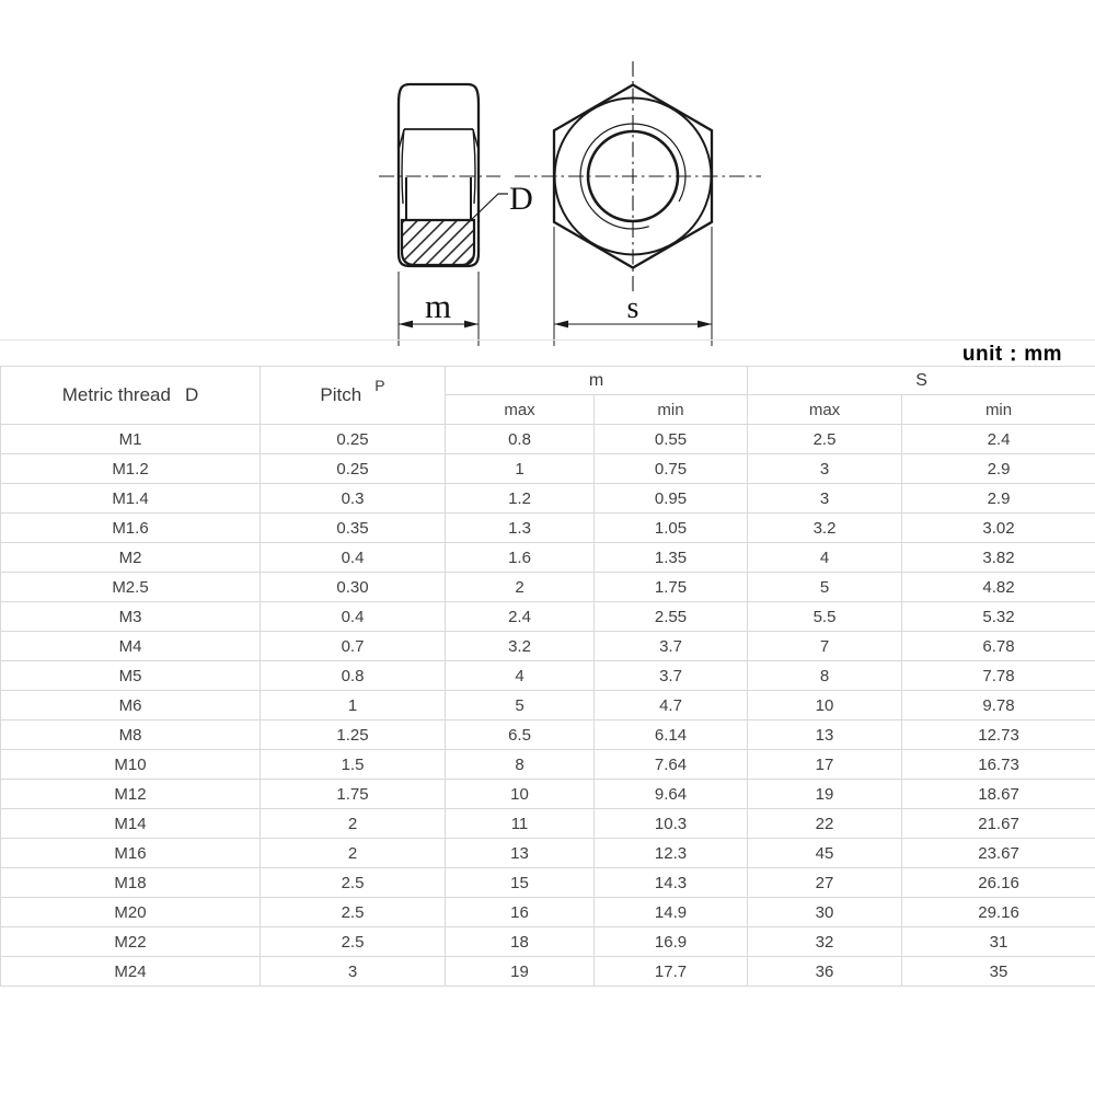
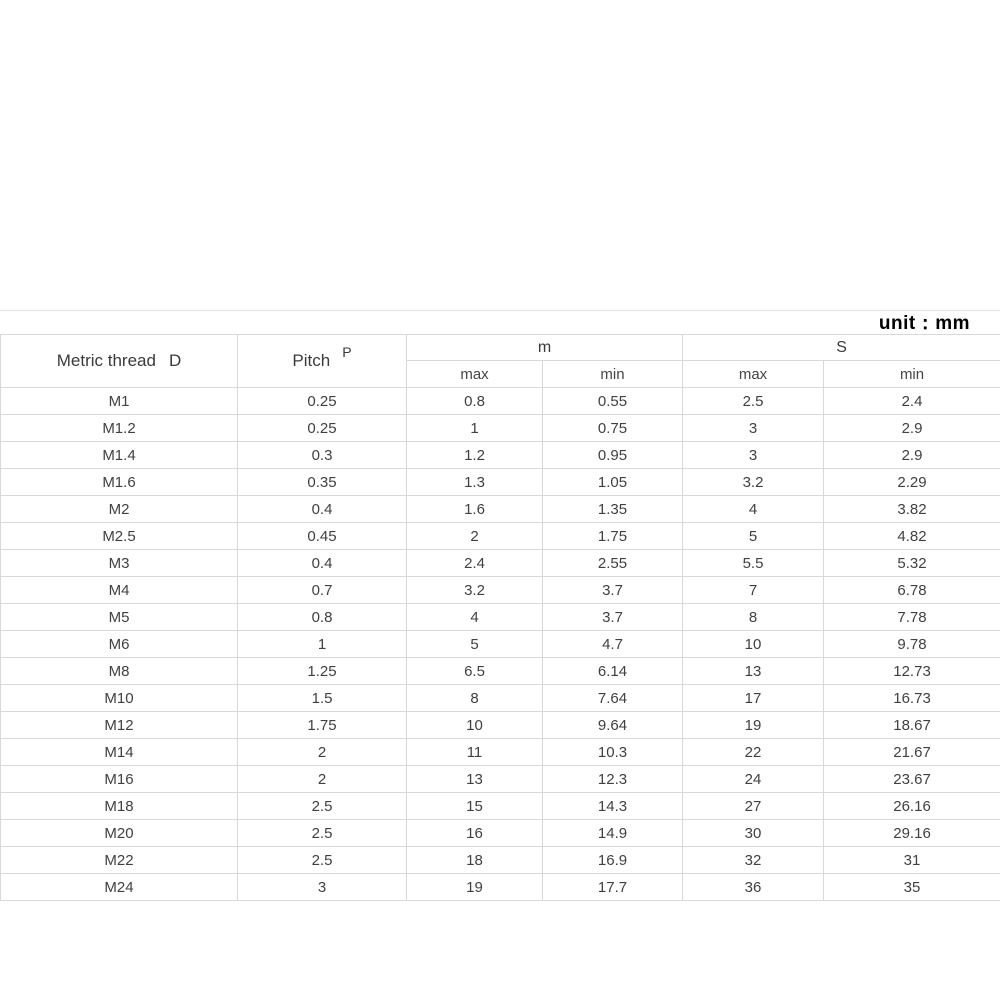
- D
- m
- s
  unit：mm
  Metric thread D	Pitch P	m	S
  max	min	max	min
  M1	0.25	0.8	0.55	2.5	2.4
  M1.2	0.25	1	0.75	3	2.9
  M1.4	0.3	1.2	0.95	3	2.9
- M1.6	0.35	1.3	1.05	3.2	3.02
+ M1.6	0.35	1.3	1.05	3.2	2.29
  M2	0.4	1.6	1.35	4	3.82
- M2.5	0.30	2	1.75	5	4.82
+ M2.5	0.45	2	1.75	5	4.82
  M3	0.4	2.4	2.55	5.5	5.32
  M4	0.7	3.2	3.7	7	6.78
  M5	0.8	4	3.7	8	7.78
  M6	1	5	4.7	10	9.78
  M8	1.25	6.5	6.14	13	12.73
  M10	1.5	8	7.64	17	16.73
  M12	1.75	10	9.64	19	18.67
  M14	2	11	10.3	22	21.67
- M16	2	13	12.3	45	23.67
+ M16	2	13	12.3	24	23.67
  M18	2.5	15	14.3	27	26.16
  M20	2.5	16	14.9	30	29.16
  M22	2.5	18	16.9	32	31
  M24	3	19	17.7	36	35
